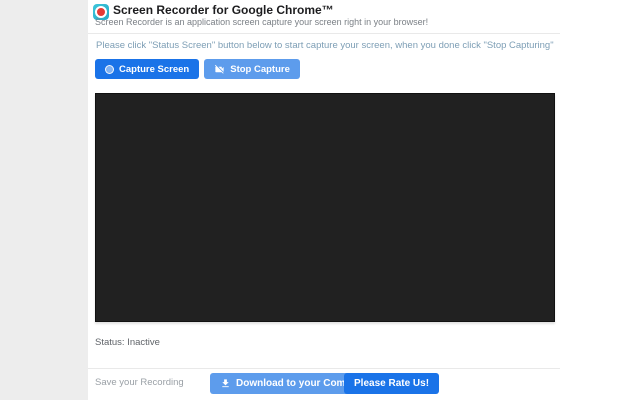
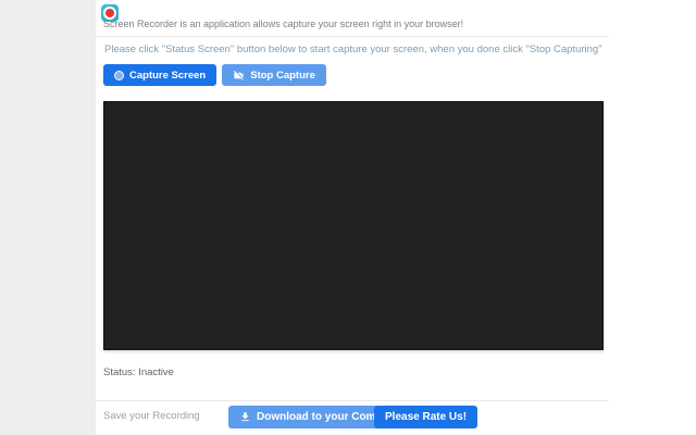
- Screen Recorder for Google Chrome™
- Screen Recorder is an application screen capture your screen right in your browser!
+ Screen Recorder is an application allows capture your screen right in your browser!
  Please click "Status Screen" button below to start capture your screen, when you done click "Stop Capturing"
  Capture Screen
  Stop Capture
  Status: Inactive
  Save your Recording
  Download to your Com
  Please Rate Us!
